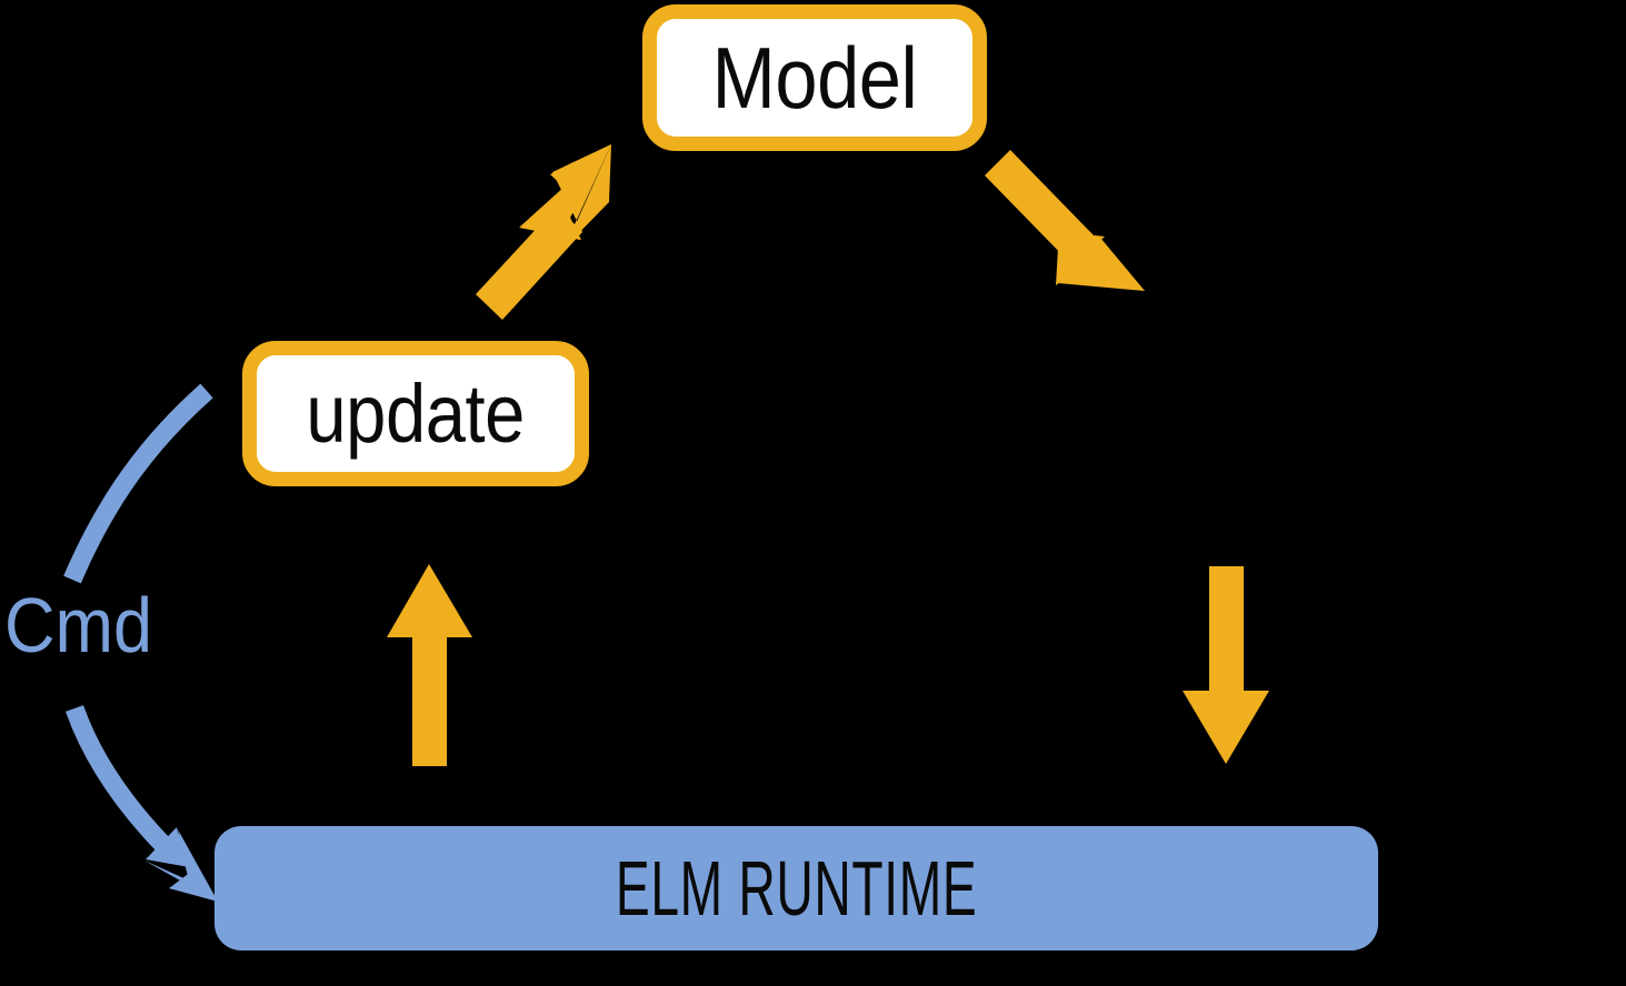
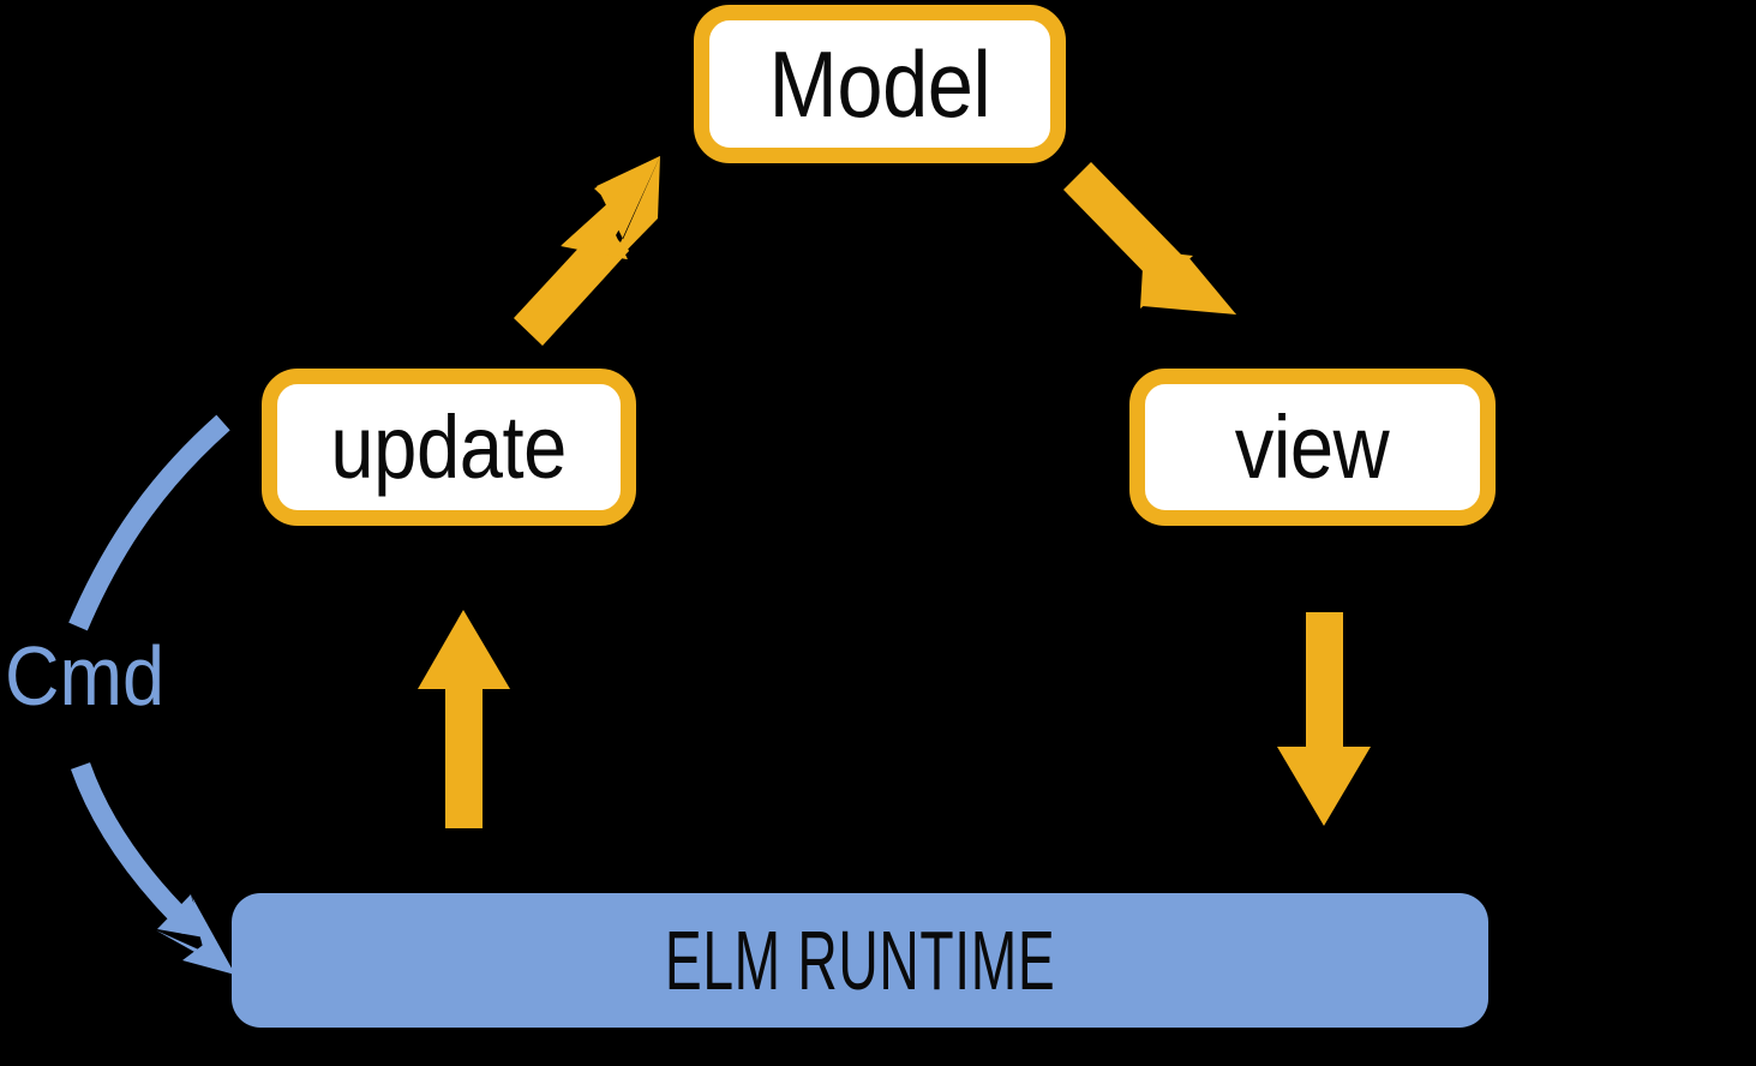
  Model
  update
+ view
  ELM RUNTIME
  Cmd
